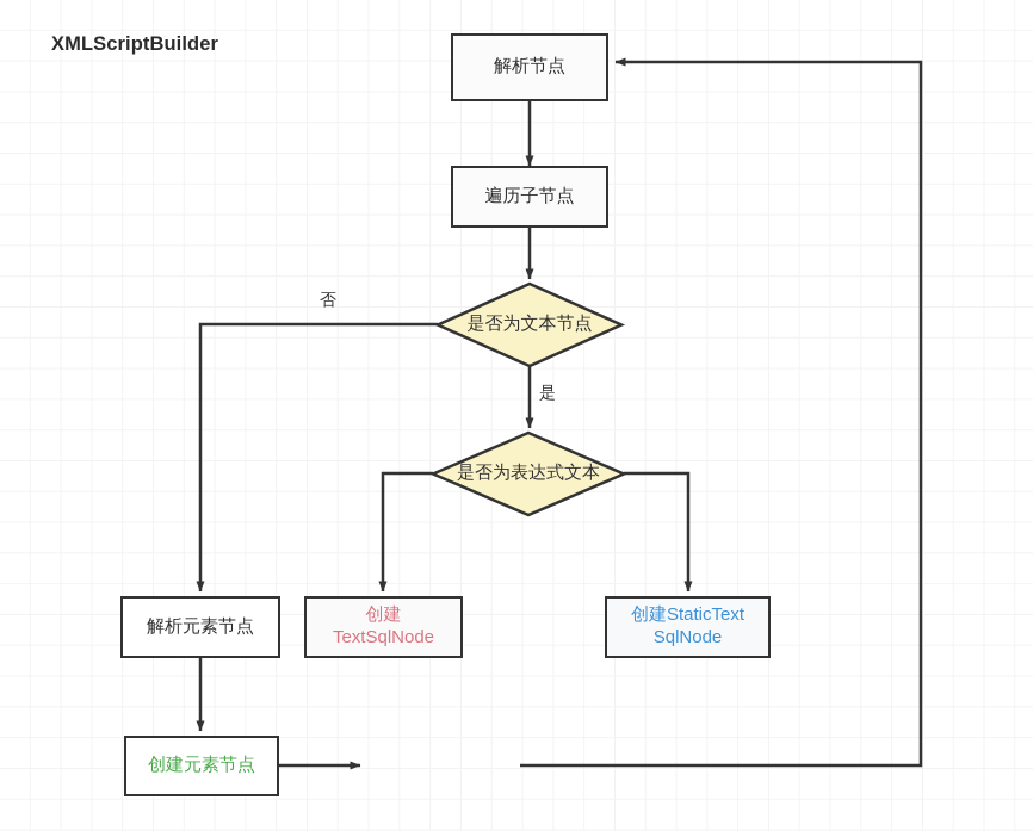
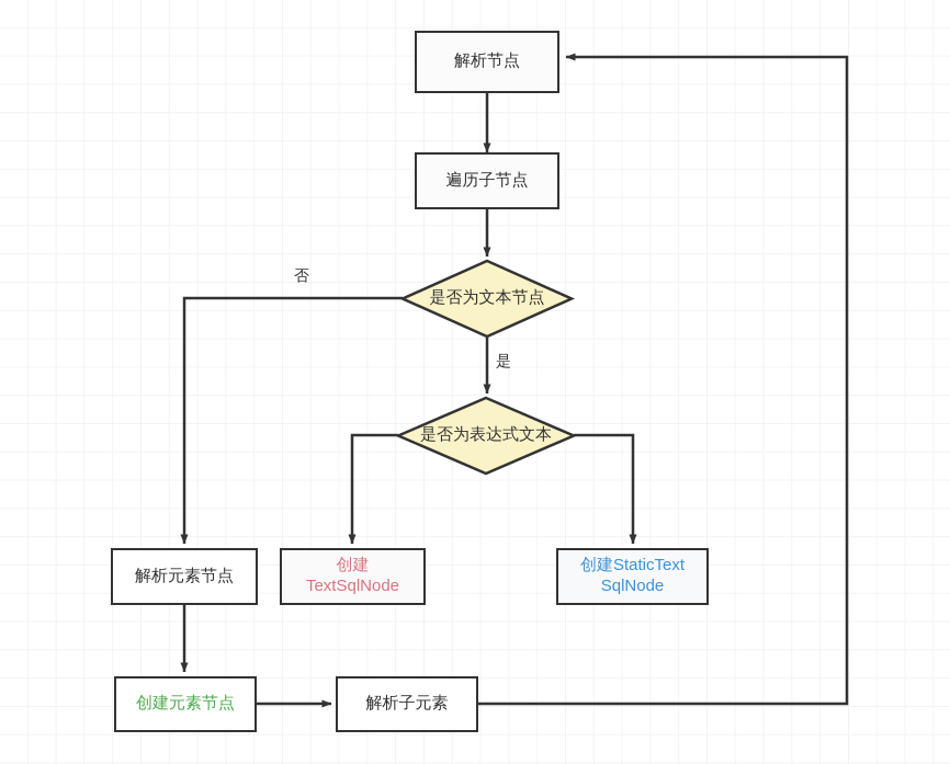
- XMLScriptBuilder
  解析节点
  遍历子节点
  解析元素节点
  创建
  TextSqlNode
  创建StaticText
  SqlNode
  创建元素节点
+ 解析子元素
  是否为文本节点
  是否为表达式文本
  否
  是
